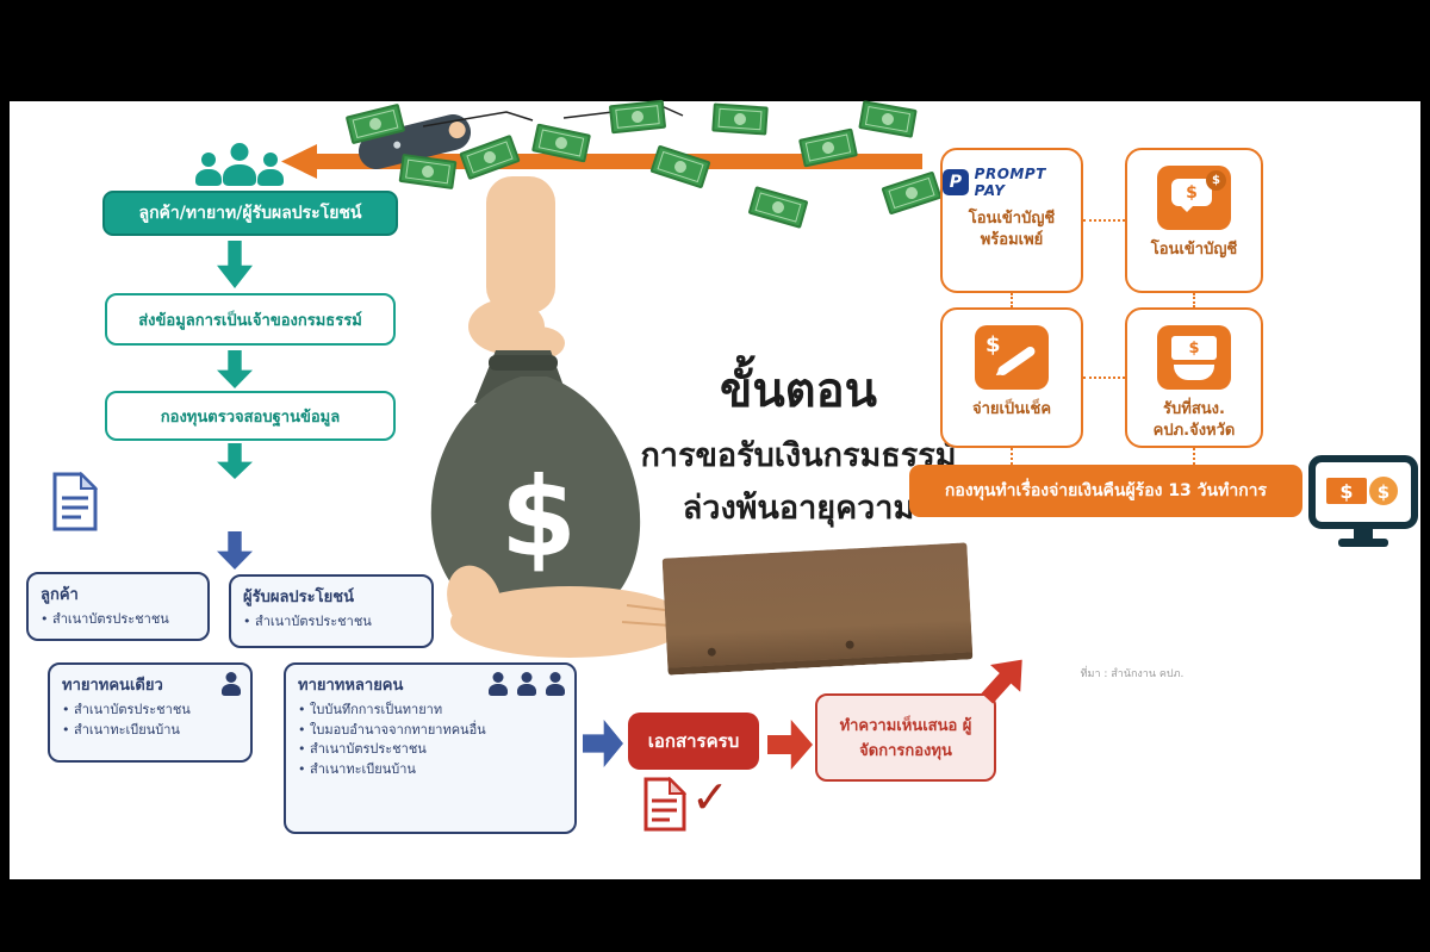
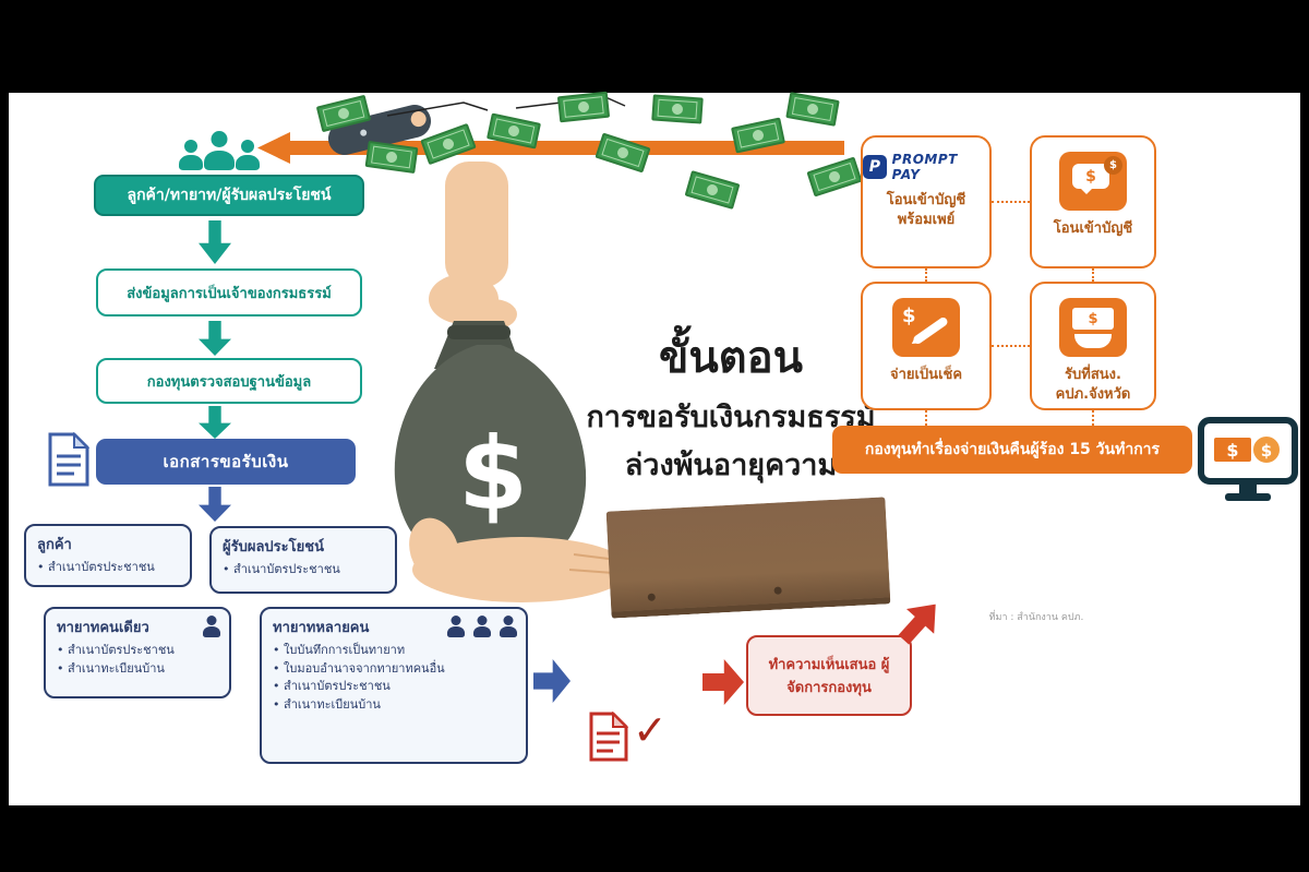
  ลูกค้า/ทายาท/ผู้รับผลประโยชน์
  ส่งข้อมูลการเป็นเจ้าของกรมธรรม์
  กองทุนตรวจสอบฐานข้อมูล
+ เอกสารขอรับเงิน
  ลูกค้า
  สำเนาบัตรประชาชน
  ผู้รับผลประโยชน์
  สำเนาบัตรประชาชน
  ทายาทคนเดียว
  สำเนาบัตรประชาชน
  สำเนาทะเบียนบ้าน
  ทายาทหลายคน
  ใบบันทึกการเป็นทายาท
  ใบมอบอำนาจจากทายาทคนอื่น
  สำเนาบัตรประชาชน
  สำเนาทะเบียนบ้าน
  $
  ขั้นตอน
  การขอรับเงินกรมธรรม์
  ล่วงพ้นอายุความ
- เอกสารครบ
  ✓
  ทำความเห็นเสนอ ผู้จัดการกองทุน
  ที่มา : สำนักงาน คปภ.
  P
  PROMPT PAY
  โอนเข้าบัญชี พร้อมเพย์
  $
  $
  โอนเข้าบัญชี
  $
  จ่ายเป็นเช็ค
  $
  รับที่สนง. คปภ.จังหวัด
- กองทุนทำเรื่องจ่ายเงินคืนผู้ร้อง 13 วันทำการ
+ กองทุนทำเรื่องจ่ายเงินคืนผู้ร้อง 15 วันทำการ
  $
  $
